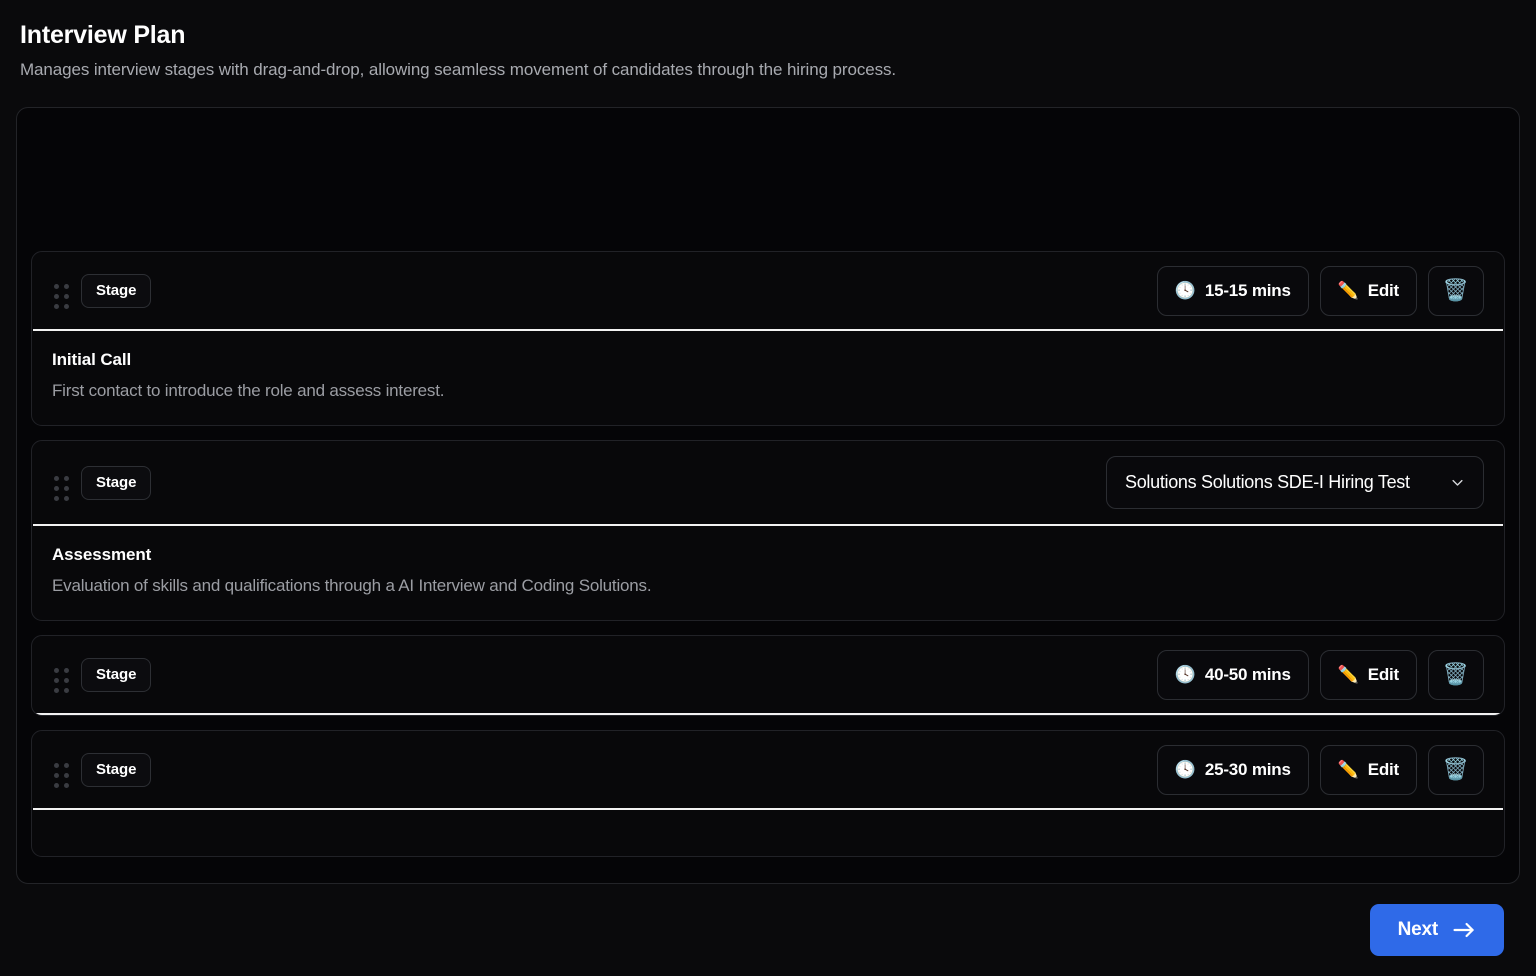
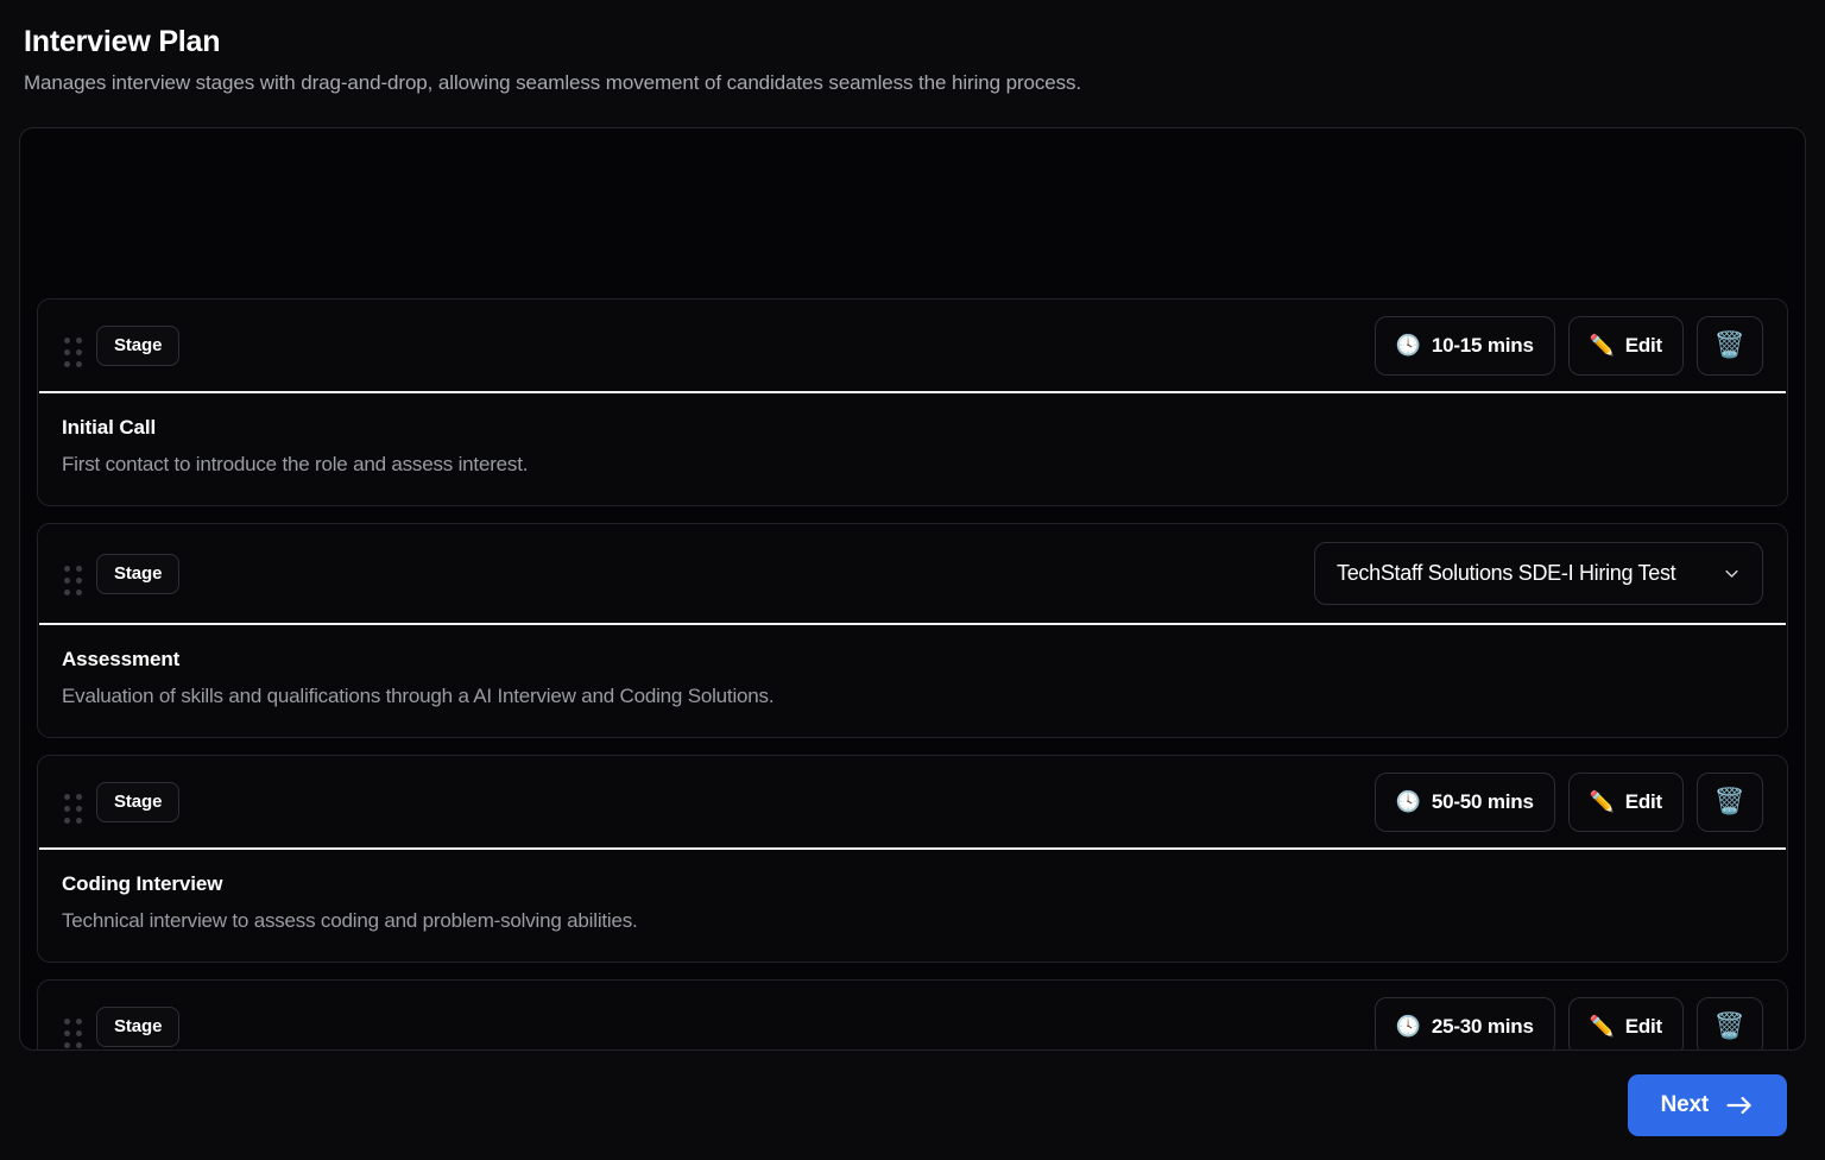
  Interview Plan
- Manages interview stages with drag-and-drop, allowing seamless movement of candidates through the hiring process.
+ Manages interview stages with drag-and-drop, allowing seamless movement of candidates seamless the hiring process.
  Stage
  🕓
- 15-15 mins
+ 10-15 mins
  ✏️
  Edit
  🗑️
  Initial Call
  First contact to introduce the role and assess interest.
  Stage
- Solutions Solutions SDE-I Hiring Test
+ TechStaff Solutions SDE-I Hiring Test
  Assessment
  Evaluation of skills and qualifications through a AI Interview and Coding Solutions.
  Stage
  🕓
- 40-50 mins
+ 50-50 mins
  ✏️
  Edit
  🗑️
+ Coding Interview
+ Technical interview to assess coding and problem-solving abilities.
  Stage
  🕓
  25-30 mins
  ✏️
  Edit
  🗑️
  Next
